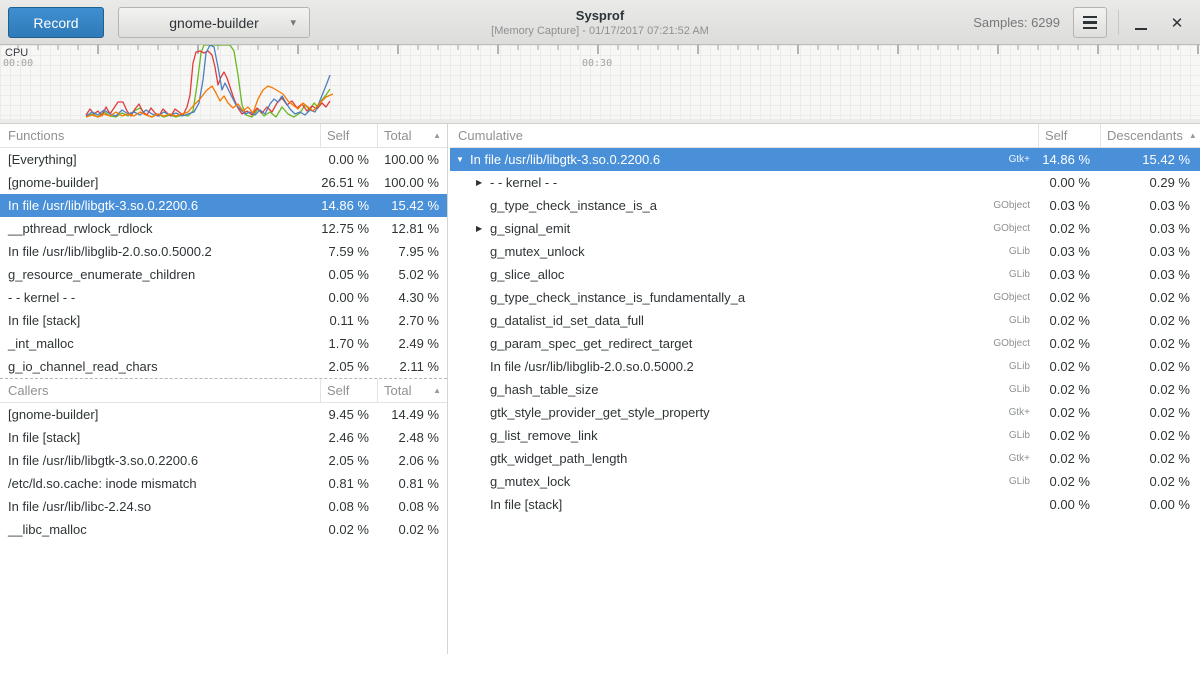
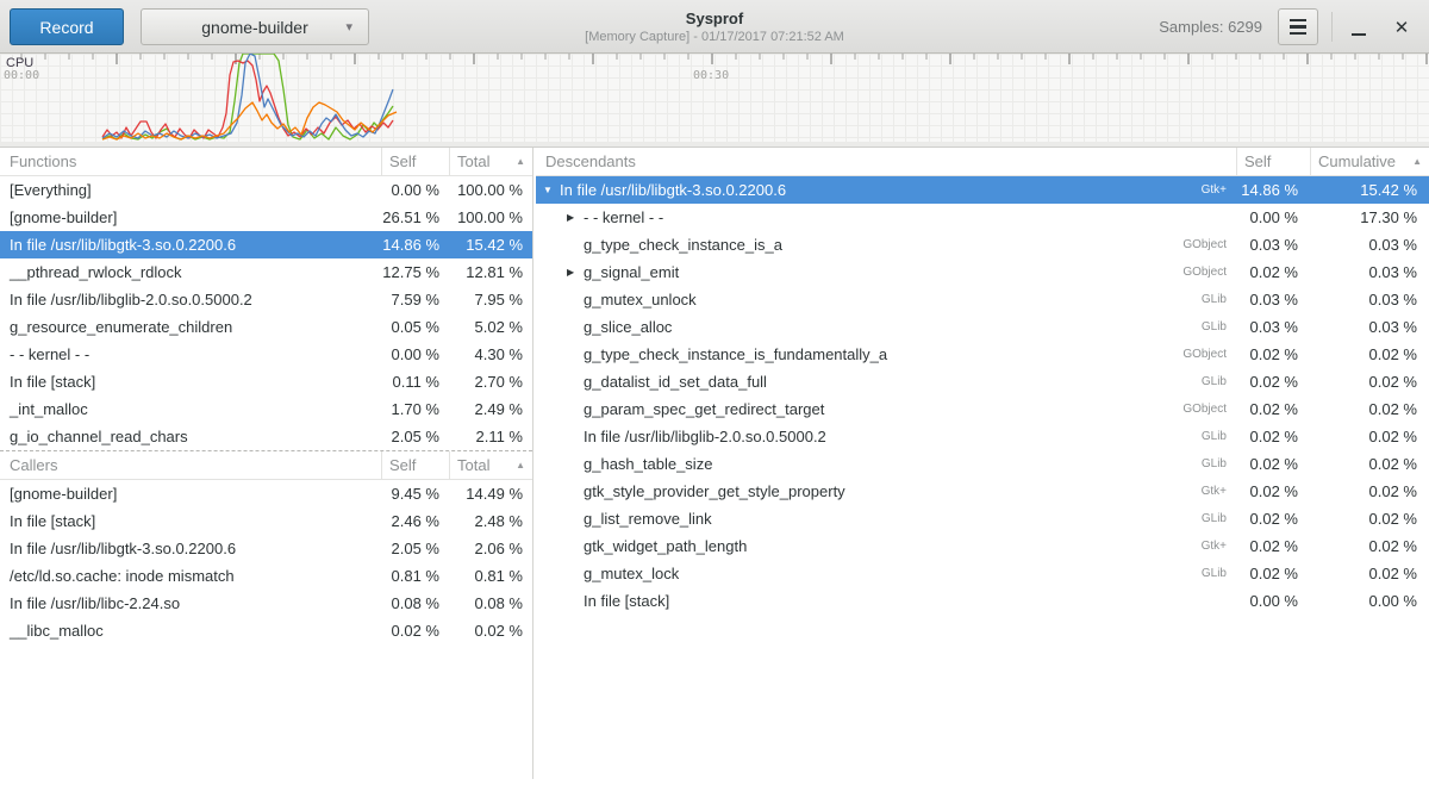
  Record
  gnome-builder
  ▾
  Sysprof
  [Memory Capture] - 01/17/2017 07:21:52 AM
  Samples: 6299
  ✕
  CPU
  00:00
  00:30
  Functions
  Self
  Total
  ▲
  [Everything]
  0.00 %
  100.00 %
  [gnome-builder]
  26.51 %
  100.00 %
  In file /usr/lib/libgtk-3.so.0.2200.6
  14.86 %
  15.42 %
  __pthread_rwlock_rdlock
  12.75 %
  12.81 %
  In file /usr/lib/libglib-2.0.so.0.5000.2
  7.59 %
  7.95 %
  g_resource_enumerate_children
  0.05 %
  5.02 %
  - - kernel - -
  0.00 %
  4.30 %
  In file [stack]
  0.11 %
  2.70 %
  _int_malloc
  1.70 %
  2.49 %
  g_io_channel_read_chars
  2.05 %
  2.11 %
  Callers
  Self
  Total
  ▲
  [gnome-builder]
  9.45 %
  14.49 %
  In file [stack]
  2.46 %
  2.48 %
  In file /usr/lib/libgtk-3.so.0.2200.6
  2.05 %
  2.06 %
  /etc/ld.so.cache: inode mismatch
  0.81 %
  0.81 %
  In file /usr/lib/libc-2.24.so
  0.08 %
  0.08 %
  __libc_malloc
  0.02 %
  0.02 %
- Cumulative
+ Descendants
  Self
- Descendants
+ Cumulative
  ▲
  ▼
  In file /usr/lib/libgtk-3.so.0.2200.6
  Gtk+
  14.86 %
  15.42 %
  ▶
  - - kernel - -
  0.00 %
- 0.29 %
+ 17.30 %
  g_type_check_instance_is_a
  GObject
  0.03 %
  0.03 %
  ▶
  g_signal_emit
  GObject
  0.02 %
  0.03 %
  g_mutex_unlock
  GLib
  0.03 %
  0.03 %
  g_slice_alloc
  GLib
  0.03 %
  0.03 %
  g_type_check_instance_is_fundamentally_a
  GObject
  0.02 %
  0.02 %
  g_datalist_id_set_data_full
  GLib
  0.02 %
  0.02 %
  g_param_spec_get_redirect_target
  GObject
  0.02 %
  0.02 %
  In file /usr/lib/libglib-2.0.so.0.5000.2
  GLib
  0.02 %
  0.02 %
  g_hash_table_size
  GLib
  0.02 %
  0.02 %
  gtk_style_provider_get_style_property
  Gtk+
  0.02 %
  0.02 %
  g_list_remove_link
  GLib
  0.02 %
  0.02 %
  gtk_widget_path_length
  Gtk+
  0.02 %
  0.02 %
  g_mutex_lock
  GLib
  0.02 %
  0.02 %
  In file [stack]
  0.00 %
  0.00 %
